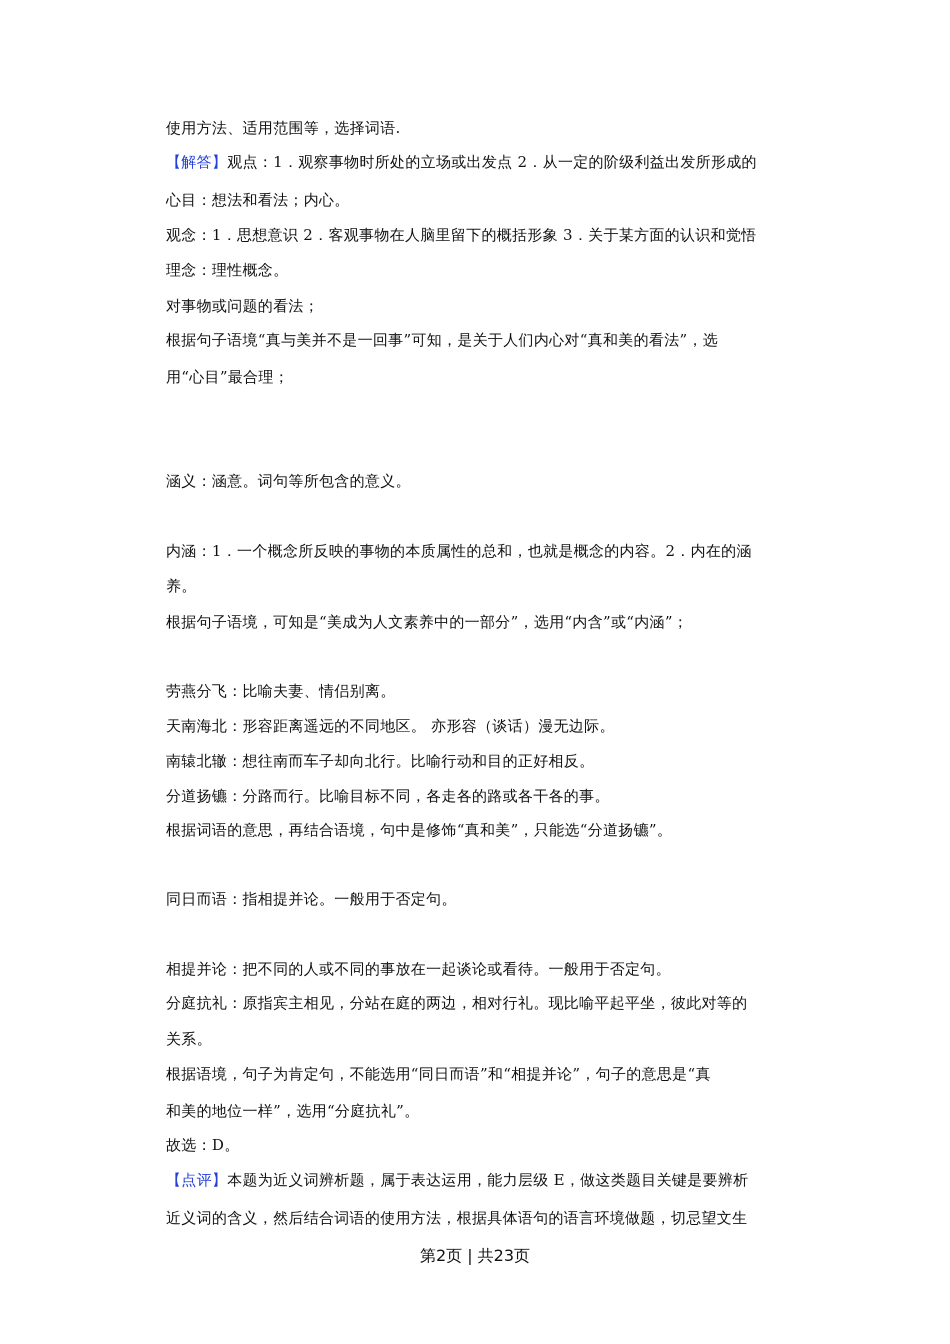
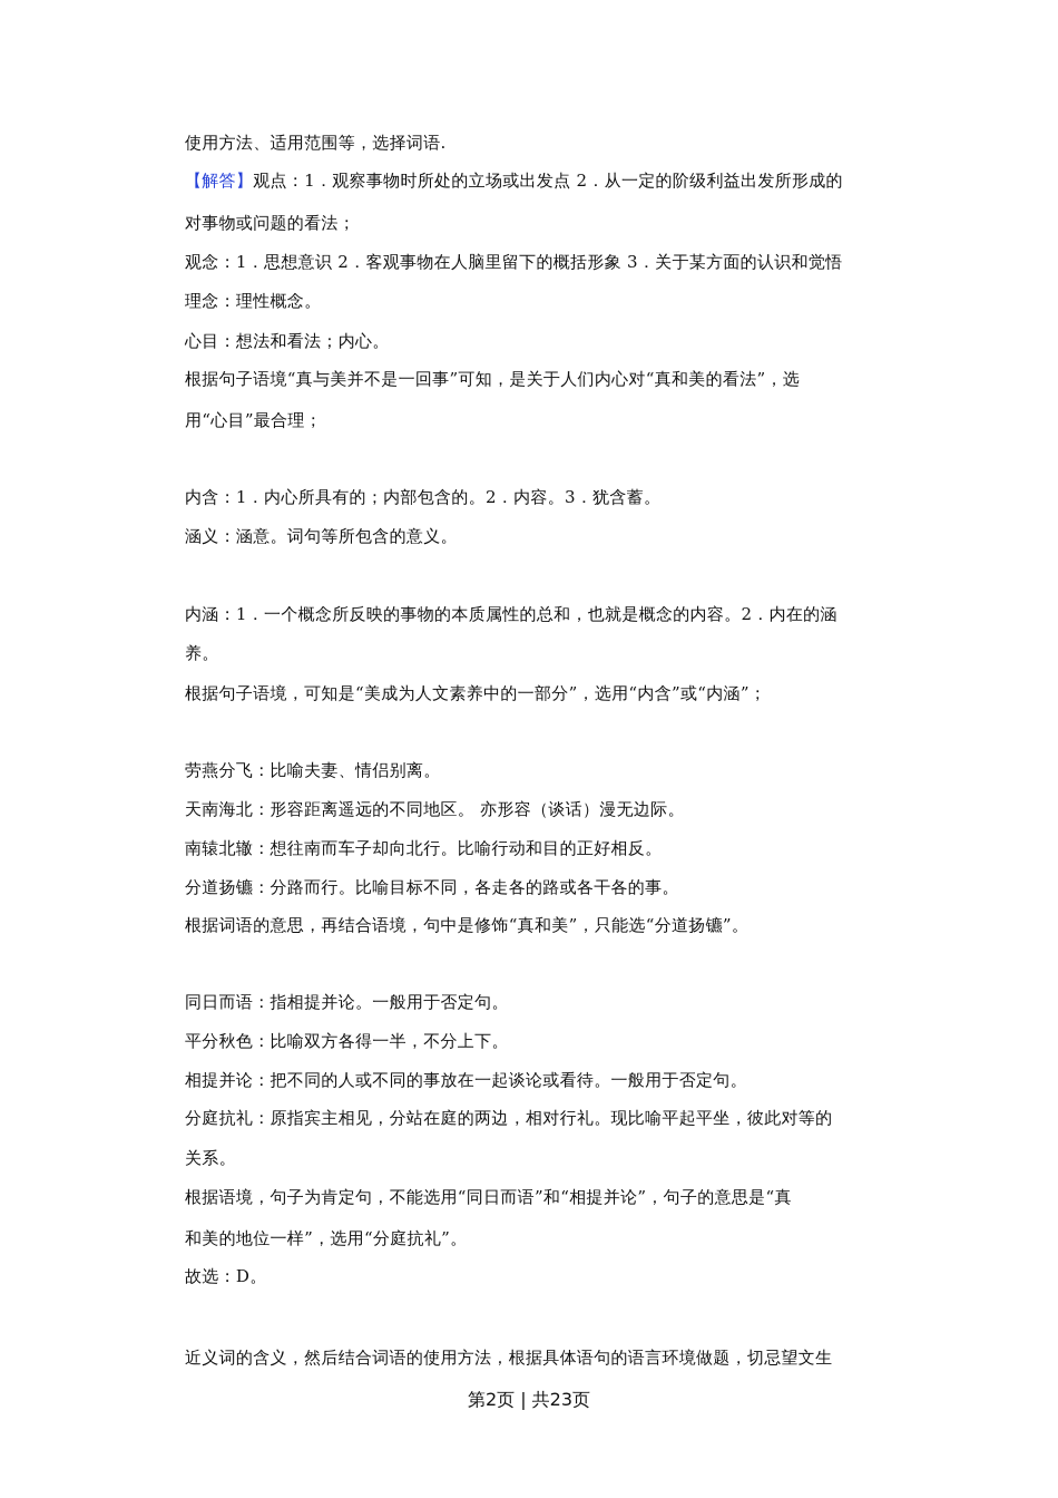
  使用方法、适用范围等，选择词语.
  【解答】观点：1．观察事物时所处的立场或出发点 2．从一定的阶级利益出发所形成的
- 心目：想法和看法；内心。
+ 对事物或问题的看法；
  观念：1．思想意识 2．客观事物在人脑里留下的概括形象 3．关于某方面的认识和觉悟
  理念：理性概念。
- 对事物或问题的看法；
+ 心目：想法和看法；内心。
  根据句子语境“真与美并不是一回事”可知，是关于人们内心对“真和美的看法”，选
  用“心目”最合理；
+ 内含：1．内心所具有的；内部包含的。2．内容。3．犹含蓄。
  涵义：涵意。词句等所包含的意义。
  内涵：1．一个概念所反映的事物的本质属性的总和，也就是概念的内容。2．内在的涵
  养。
  根据句子语境，可知是“美成为人文素养中的一部分”，选用“内含”或“内涵”；
  劳燕分飞：比喻夫妻、情侣别离。
  天南海北：形容距离遥远的不同地区。 亦形容（谈话）漫无边际。
  南辕北辙：想往南而车子却向北行。比喻行动和目的正好相反。
  分道扬镳：分路而行。比喻目标不同，各走各的路或各干各的事。
  根据词语的意思，再结合语境，句中是修饰“真和美”，只能选“分道扬镳”。
  同日而语：指相提并论。一般用于否定句。
+ 平分秋色：比喻双方各得一半，不分上下。
  相提并论：把不同的人或不同的事放在一起谈论或看待。一般用于否定句。
  分庭抗礼：原指宾主相见，分站在庭的两边，相对行礼。现比喻平起平坐，彼此对等的
  关系。
  根据语境，句子为肯定句，不能选用“同日而语”和“相提并论”，句子的意思是“真
  和美的地位一样”，选用“分庭抗礼”。
  故选：D。
- 【点评】本题为近义词辨析题，属于表达运用，能力层级 E，做这类题目关键是要辨析
  近义词的含义，然后结合词语的使用方法，根据具体语句的语言环境做题，切忌望文生
  第2页 | 共23页
